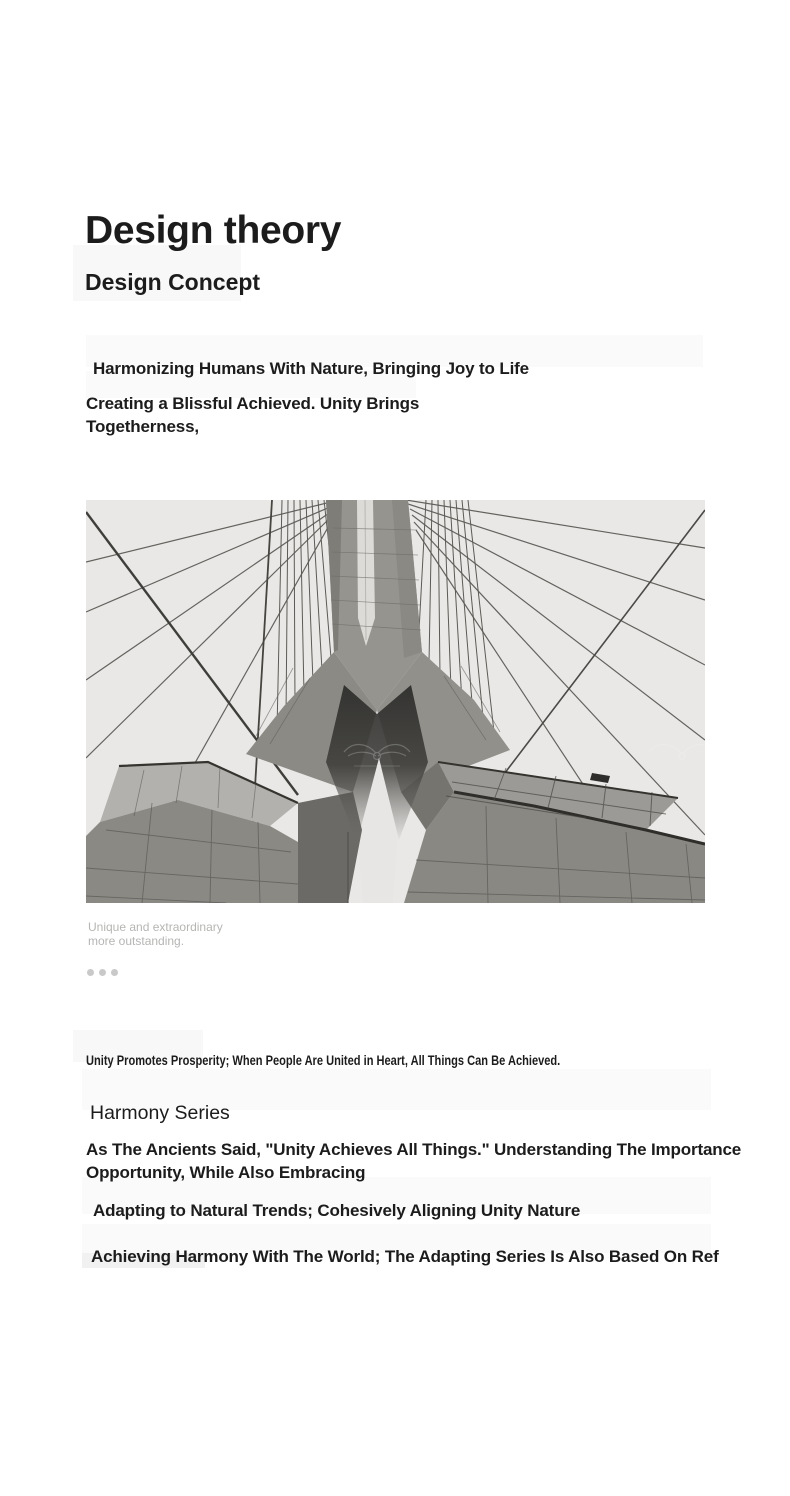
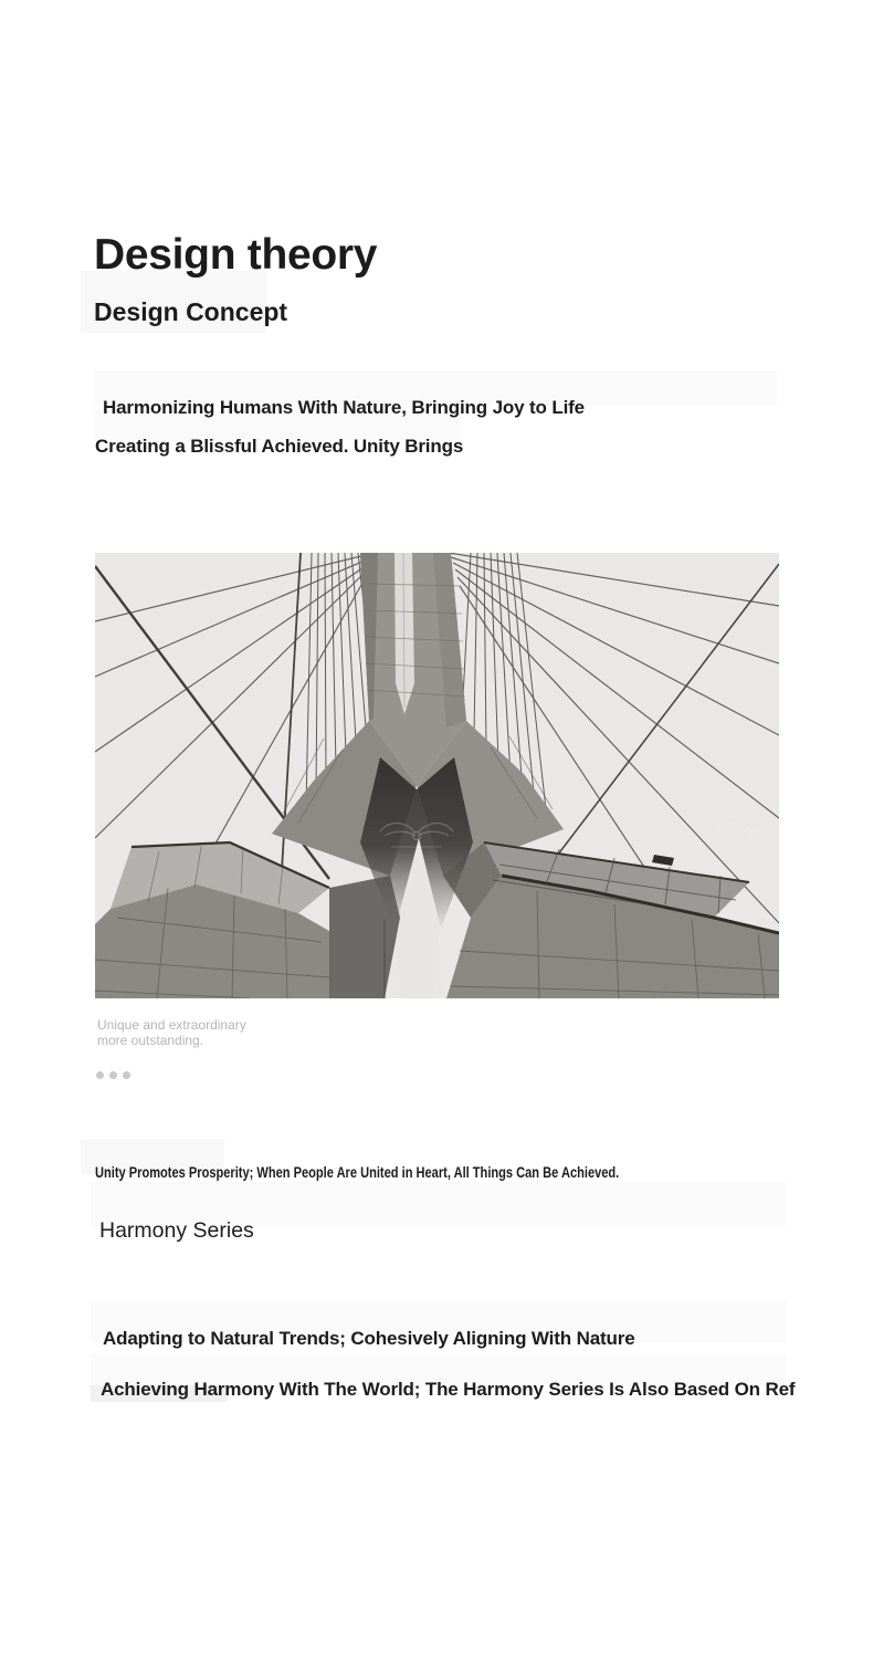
  Design theory
  Design Concept
  Harmonizing Humans With Nature, Bringing Joy to Life
  Creating a Blissful Achieved. Unity Brings
- Togetherness,
  Unique and extraordinary
  more outstanding.
  Unity Promotes Prosperity; When People Are United in Heart, All Things Can Be Achieved.
  Harmony Series
- As The Ancients Said, "Unity Achieves All Things." Understanding The Importance
- Opportunity, While Also Embracing
- Adapting to Natural Trends; Cohesively Aligning Unity Nature
+ Adapting to Natural Trends; Cohesively Aligning With Nature
- Achieving Harmony With The World; The Adapting Series Is Also Based On Ref
+ Achieving Harmony With The World; The Harmony Series Is Also Based On Ref
